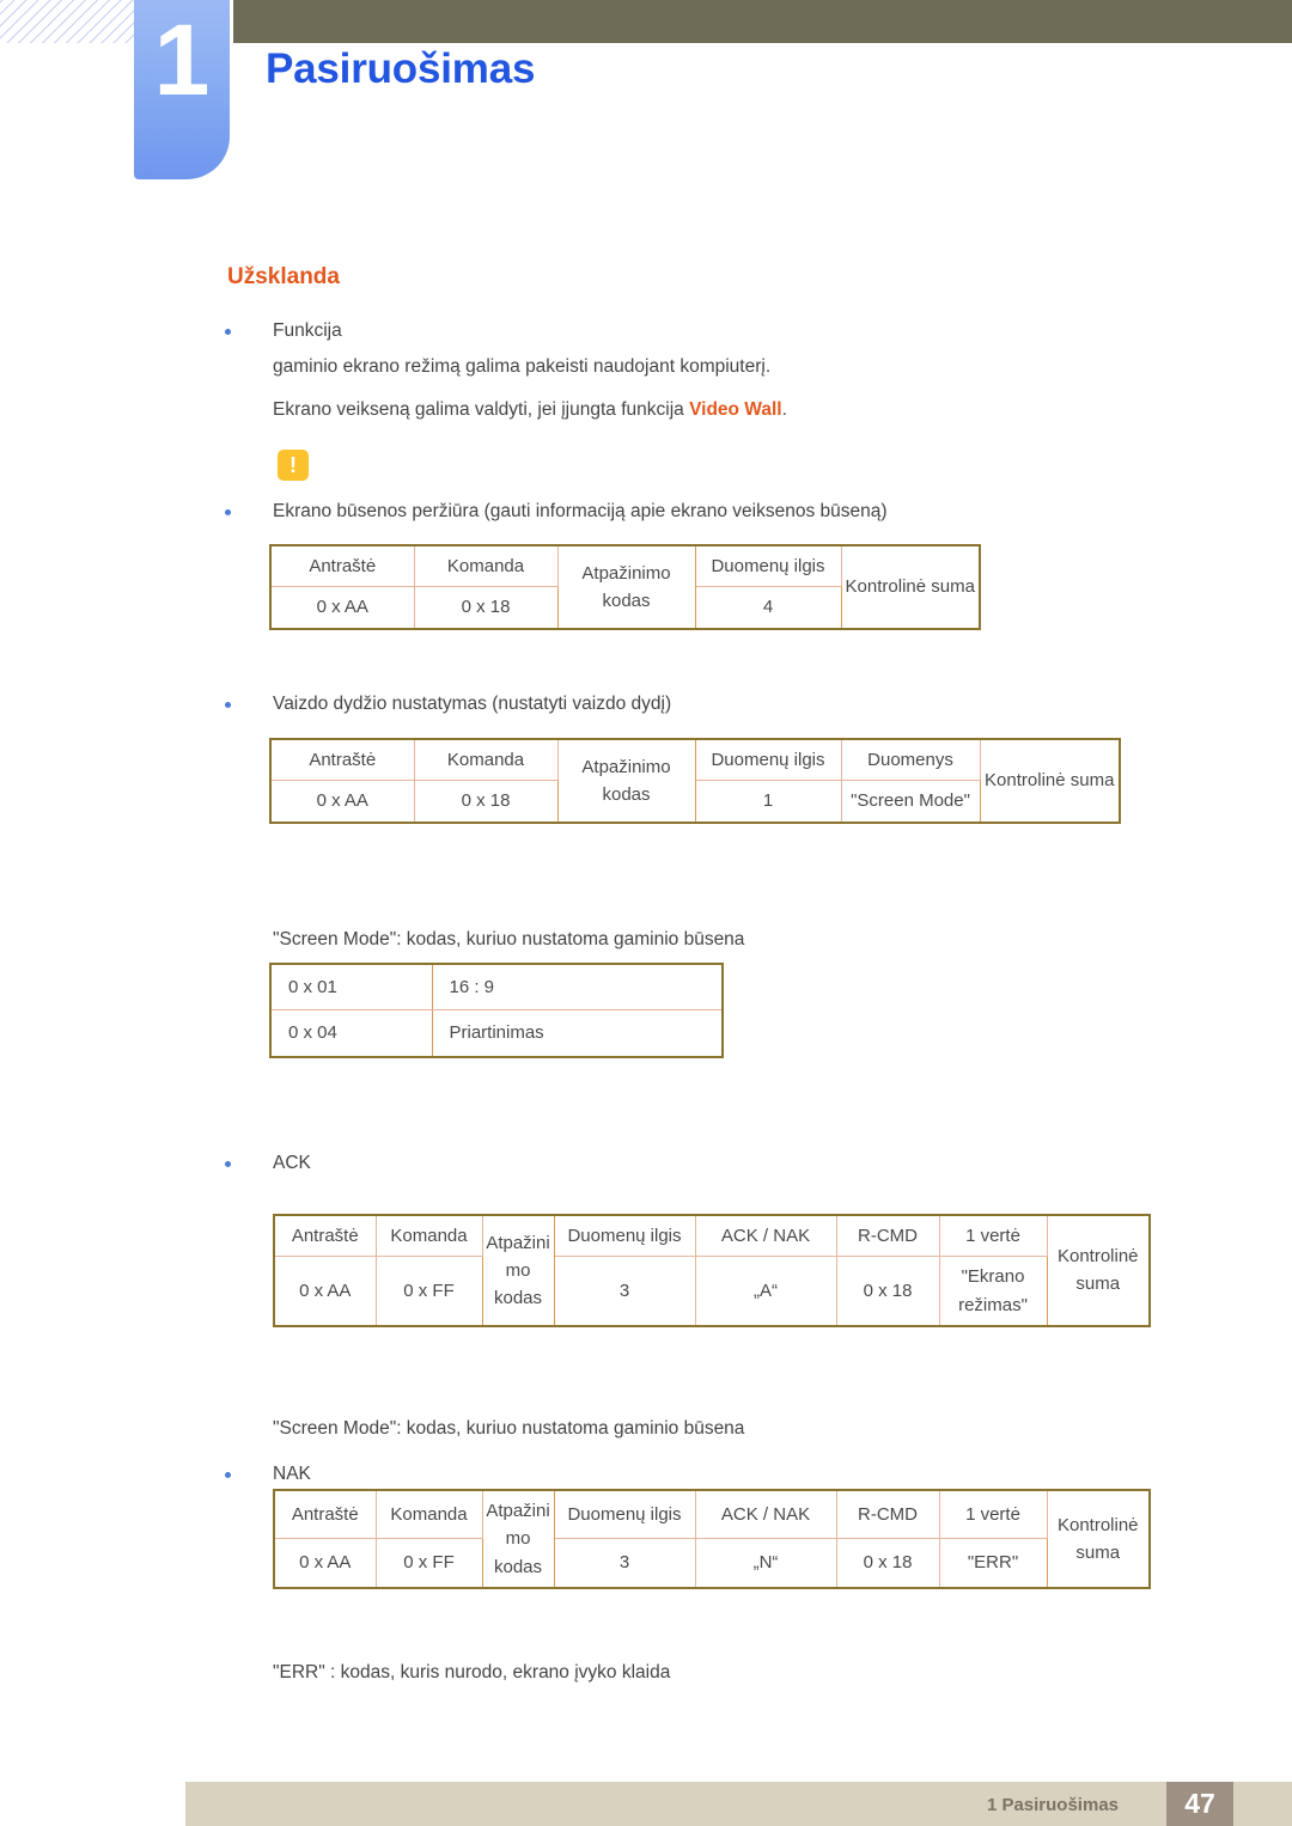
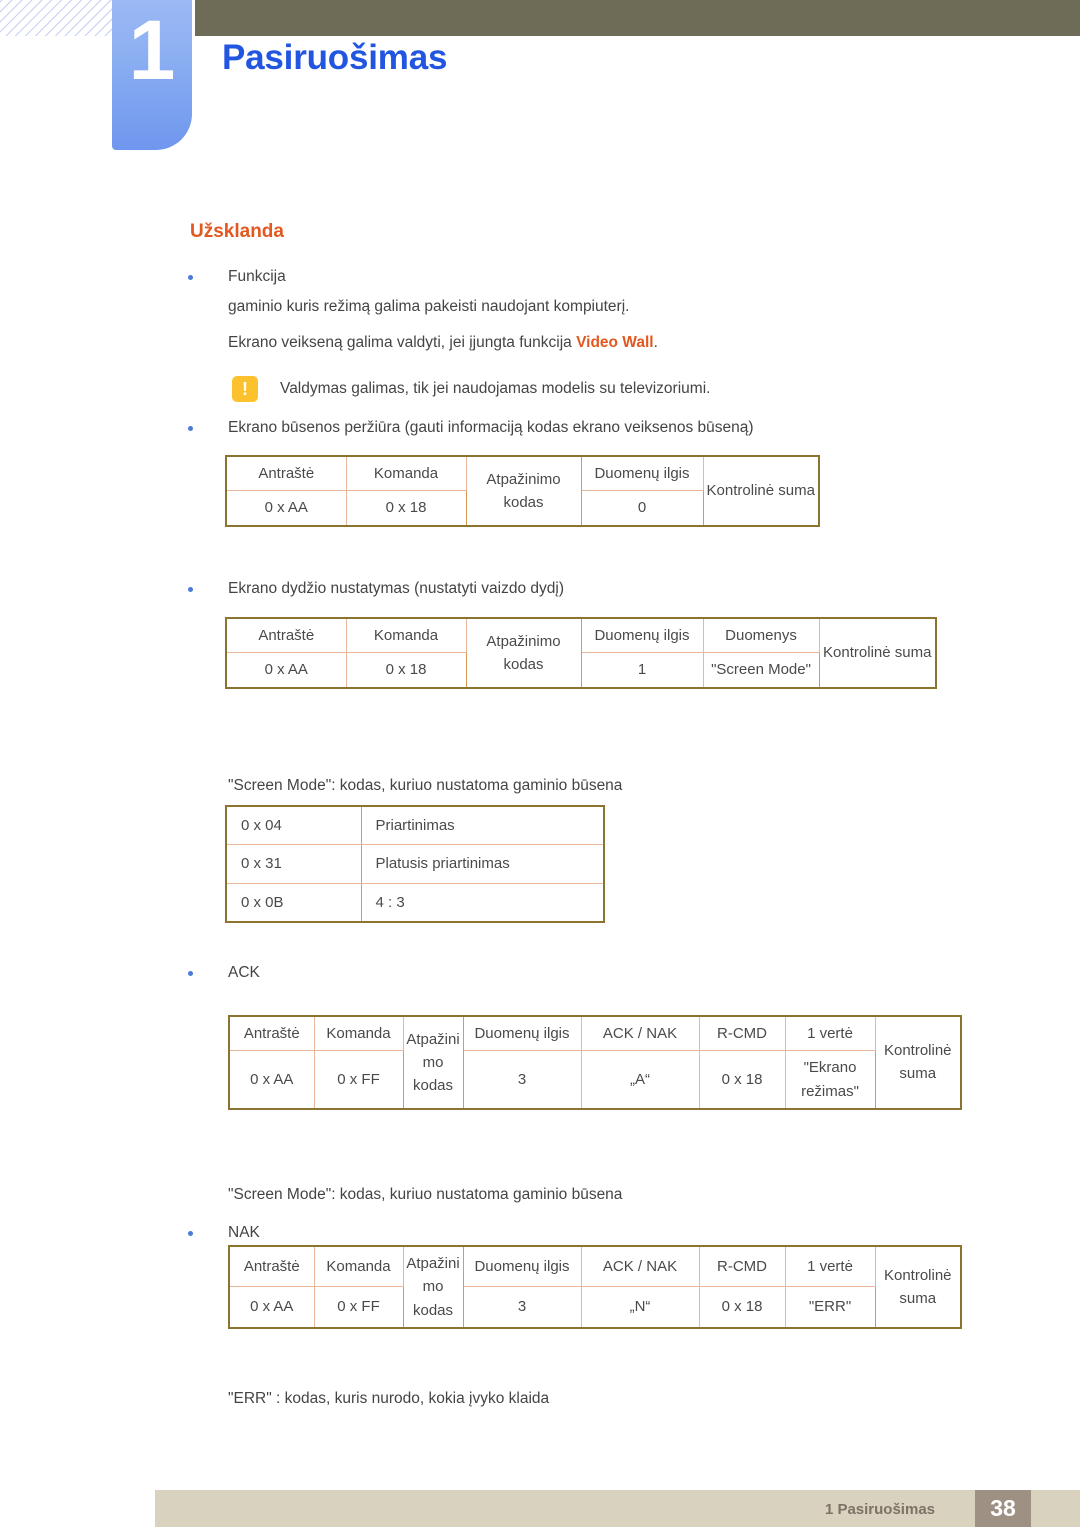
  1
  Pasiruošimas
  Užsklanda
  Funkcija
- gaminio ekrano režimą galima pakeisti naudojant kompiuterį.
+ gaminio kuris režimą galima pakeisti naudojant kompiuterį.
  Ekrano veikseną galima valdyti, jei įjungta funkcija Video Wall.
  !
+ Valdymas galimas, tik jei naudojamas modelis su televizoriumi.
- Ekrano būsenos peržiūra (gauti informaciją apie ekrano veiksenos būseną)
+ Ekrano būsenos peržiūra (gauti informaciją kodas ekrano veiksenos būseną)
  Antraštė	Komanda	Atpažinimo kodas	Duomenų ilgis	Kontrolinė suma
- 0 x AA	0 x 18	4
+ 0 x AA	0 x 18	0
- Vaizdo dydžio nustatymas (nustatyti vaizdo dydį)
+ Ekrano dydžio nustatymas (nustatyti vaizdo dydį)
  Antraštė	Komanda	Atpažinimo kodas	Duomenų ilgis	Duomenys	Kontrolinė suma
  0 x AA	0 x 18	1	"Screen Mode"
  "Screen Mode": kodas, kuriuo nustatoma gaminio būsena
- 0 x 01	16 : 9
  0 x 04	Priartinimas
+ 0 x 31	Platusis priartinimas
+ 0 x 0B	4 : 3
  ACK
  Antraštė	Komanda	Atpažinimo kodas	Duomenų ilgis	ACK / NAK	R-CMD	1 vertė	Kontrolinė suma
  0 x AA	0 x FF	3	„A“	0 x 18	"Ekrano režimas"
  "Screen Mode": kodas, kuriuo nustatoma gaminio būsena
  NAK
  Antraštė	Komanda	Atpažinimo kodas	Duomenų ilgis	ACK / NAK	R-CMD	1 vertė	Kontrolinė suma
  0 x AA	0 x FF	3	„N“	0 x 18	"ERR"
- "ERR" : kodas, kuris nurodo, ekrano įvyko klaida
+ "ERR" : kodas, kuris nurodo, kokia įvyko klaida
  1 Pasiruošimas
- 47
+ 38
